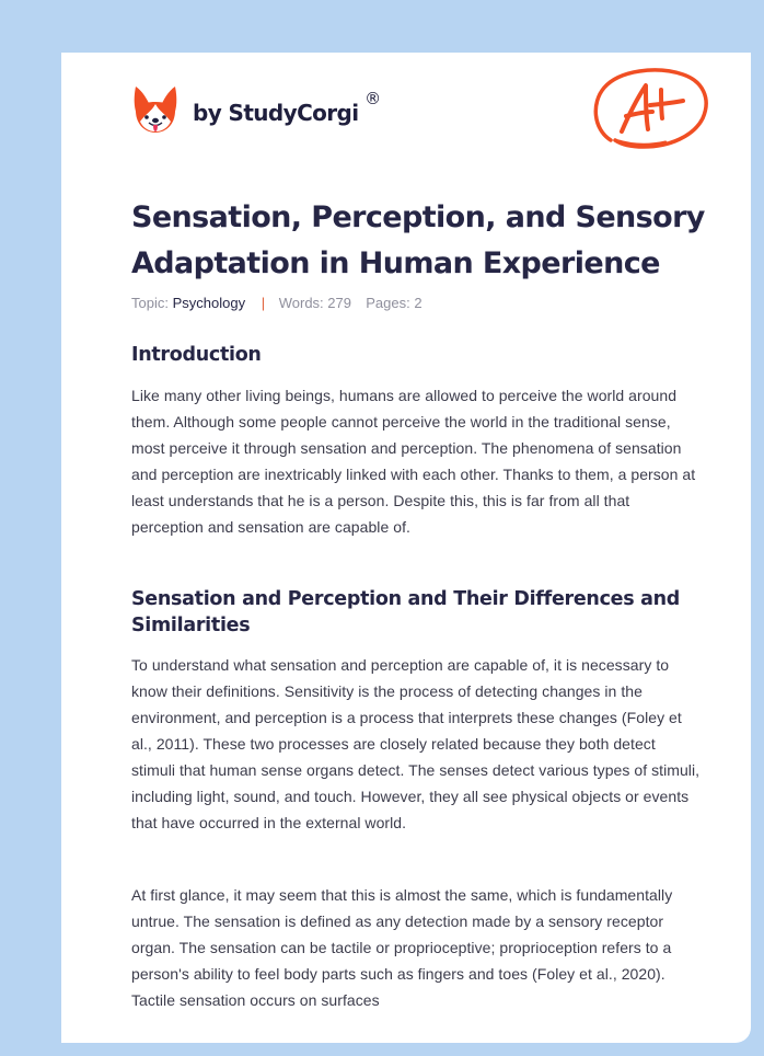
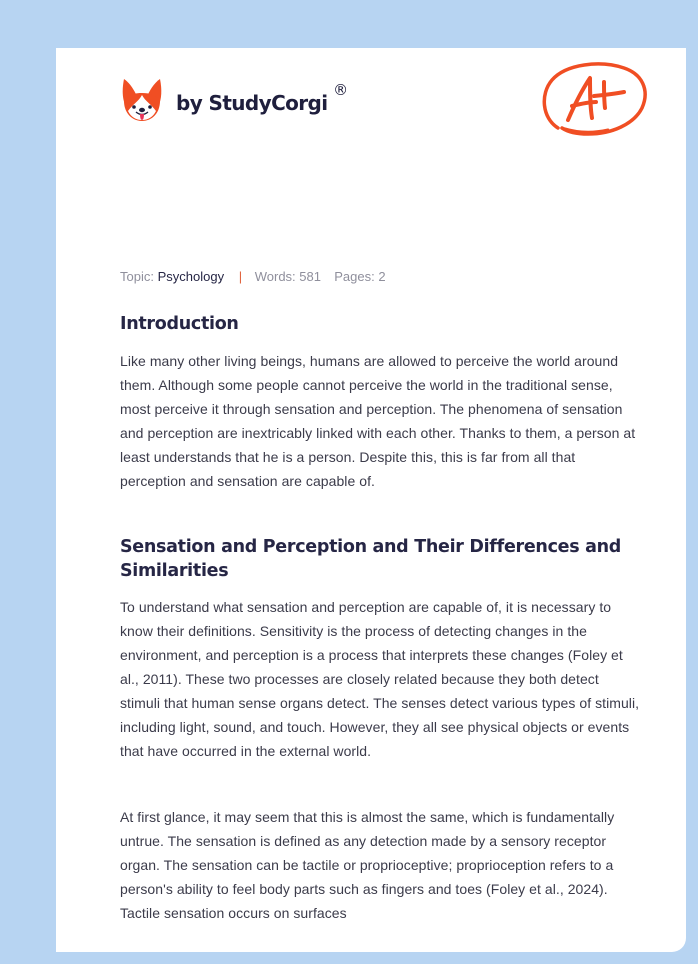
  by StudyCorgi
  ®
- Sensation, Perception, and Sensory Adaptation in Human Experience
- Topic: Psychology | Words: 279 Pages: 2
+ Topic: Psychology | Words: 581 Pages: 2
  Introduction
  Like many other living beings, humans are allowed to perceive the world around them. Although some people cannot perceive the world in the traditional sense, most perceive it through sensation and perception. The phenomena of sensation and perception are inextricably linked with each other. Thanks to them, a person at least understands that he is a person. Despite this, this is far from all that perception and sensation are capable of.
  Sensation and Perception and Their Differences and Similarities
  To understand what sensation and perception are capable of, it is necessary to know their definitions. Sensitivity is the process of detecting changes in the environment, and perception is a process that interprets these changes (Foley et al., 2011). These two processes are closely related because they both detect stimuli that human sense organs detect. The senses detect various types of stimuli, including light, sound, and touch. However, they all see physical objects or events that have occurred in the external world.
- At first glance, it may seem that this is almost the same, which is fundamentally untrue. The sensation is defined as any detection made by a sensory receptor organ. The sensation can be tactile or proprioceptive; proprioception refers to a person's ability to feel body parts such as fingers and toes (Foley et al., 2020). Tactile sensation occurs on surfaces
+ At first glance, it may seem that this is almost the same, which is fundamentally untrue. The sensation is defined as any detection made by a sensory receptor organ. The sensation can be tactile or proprioceptive; proprioception refers to a person's ability to feel body parts such as fingers and toes (Foley et al., 2024). Tactile sensation occurs on surfaces
